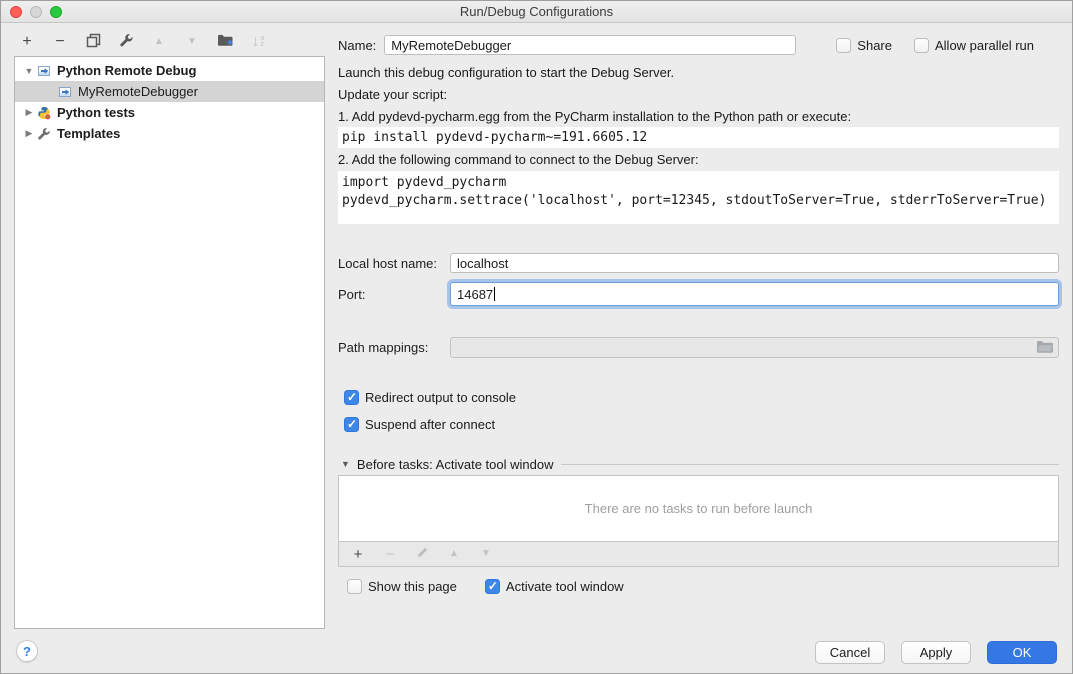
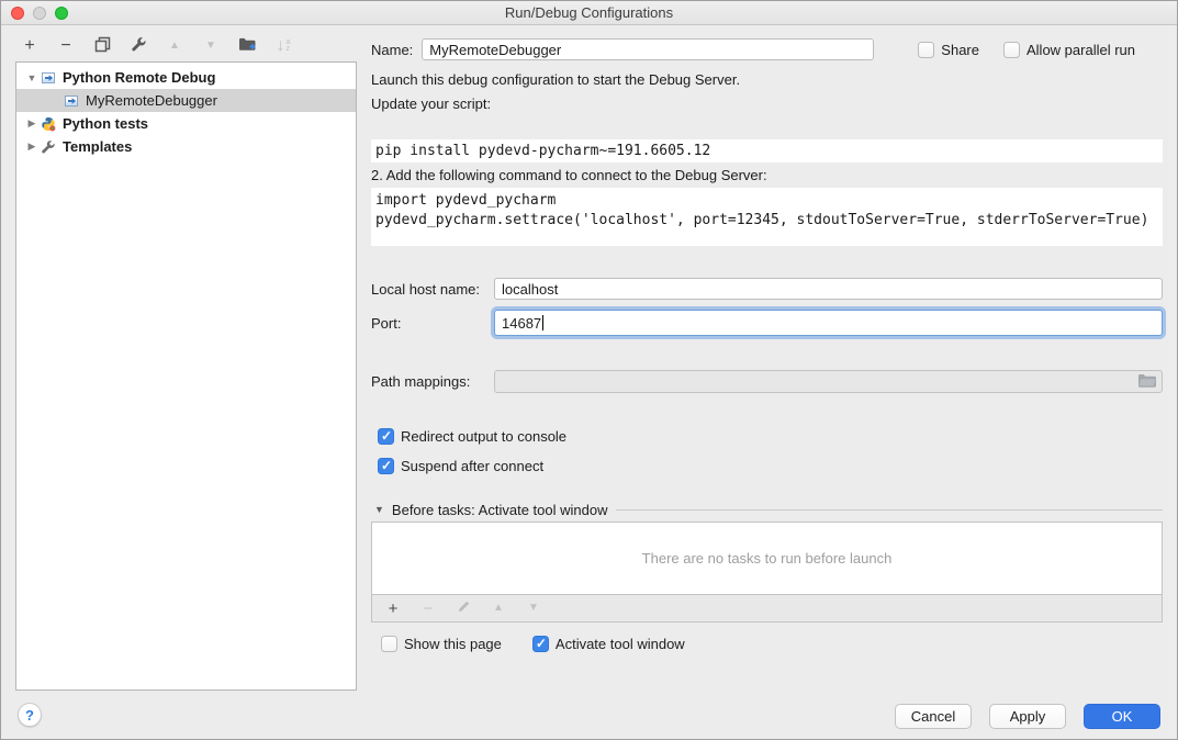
  Run/Debug Configurations
  +
  −
  ▲
  ▼
  ↓
  ▼
  Python Remote Debug
  MyRemoteDebugger
  ▶
  Python tests
  ▶
  Templates
  Name:
  MyRemoteDebugger
  Share
  Allow parallel run
  Launch this debug configuration to start the Debug Server.
  Update your script:
- 1. Add pydevd-pycharm.egg from the PyCharm installation to the Python path or execute:
  pip install pydevd-pycharm~=191.6605.12
  2. Add the following command to connect to the Debug Server:
  import pydevd_pycharm
  pydevd_pycharm.settrace('localhost', port=12345, stdoutToServer=True, stderrToServer=True)
  Local host name:
  localhost
  Port:
  14687
  Path mappings:
  Redirect output to console
  Suspend after connect
  ▼
  Before tasks: Activate tool window
  There are no tasks to run before launch
  +
  ▲
  ▼
  Show this page
  Activate tool window
  ?
  Cancel
  Apply
  OK
